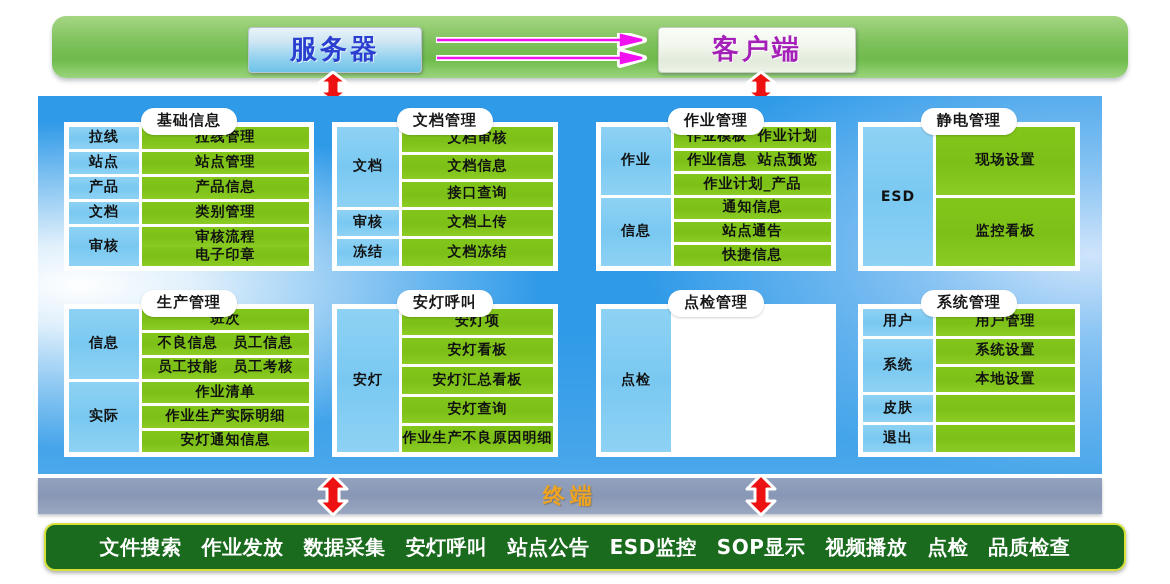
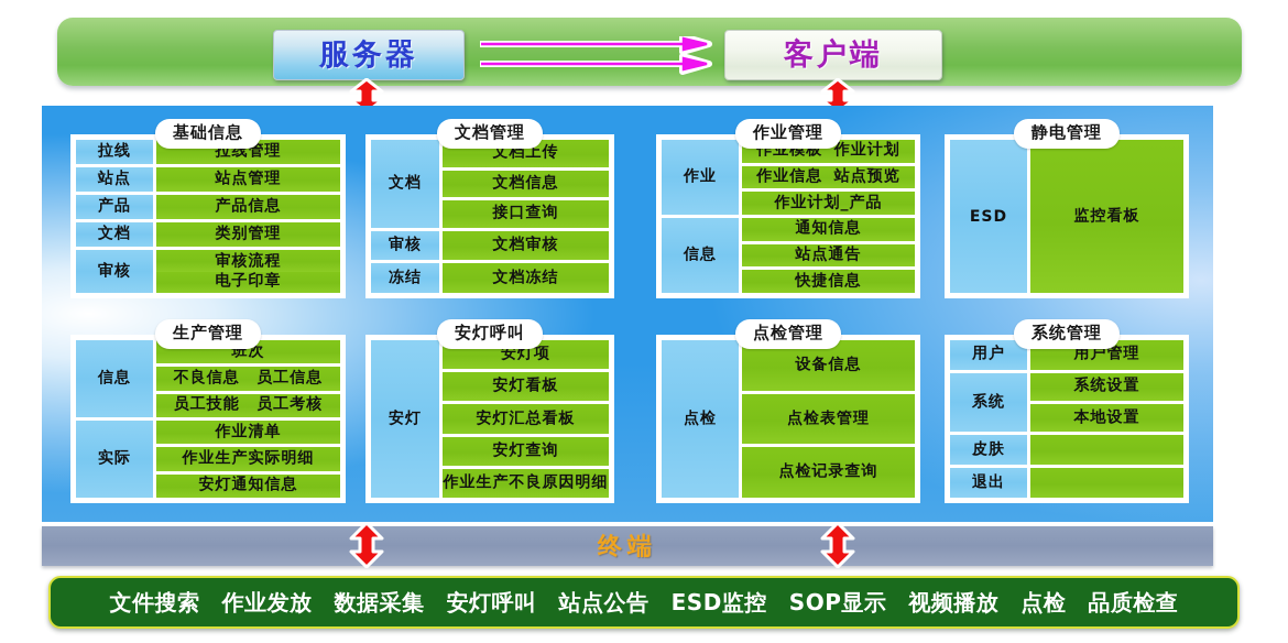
  服务器
  客户端
  基础信息
  拉线
  拉线管理
  站点
  站点管理
  产品
  产品信息
  文档
  类别管理
  审核
  审核流程
  电子印章
  文档管理
  文档
- 文档审核
+ 文档上传
  文档信息
  接口查询
  审核
- 文档上传
+ 文档审核
  冻结
  文档冻结
  作业管理
  作业
  作业模板
  作业计划
  作业信息
  站点预览
  作业计划_产品
  信息
  通知信息
  站点通告
  快捷信息
  静电管理
  ESD
- 现场设置
  监控看板
  生产管理
  信息
  班次
  不良信息
  员工信息
  员工技能
  员工考核
  实际
  作业清单
  作业生产实际明细
  安灯通知信息
  安灯呼叫
  安灯
  安灯项
  安灯看板
  安灯汇总看板
  安灯查询
  作业生产不良原因明细
  点检管理
  点检
+ 设备信息
+ 点检表管理
+ 点检记录查询
  系统管理
  用户
  用户管理
  系统
  系统设置
  本地设置
  皮肤
  退出
  终端
  文件搜索
  作业发放
  数据采集
  安灯呼叫
  站点公告
  ESD监控
  SOP显示
  视频播放
  点检
  品质检查
